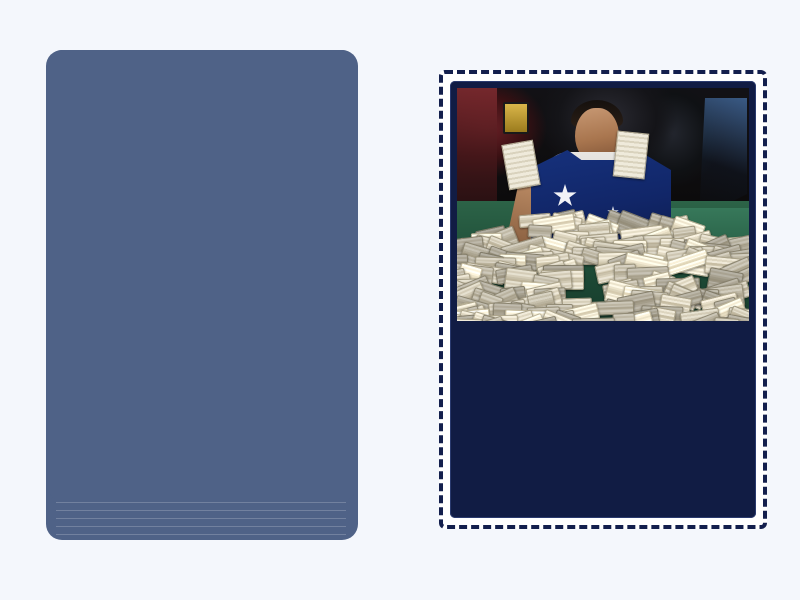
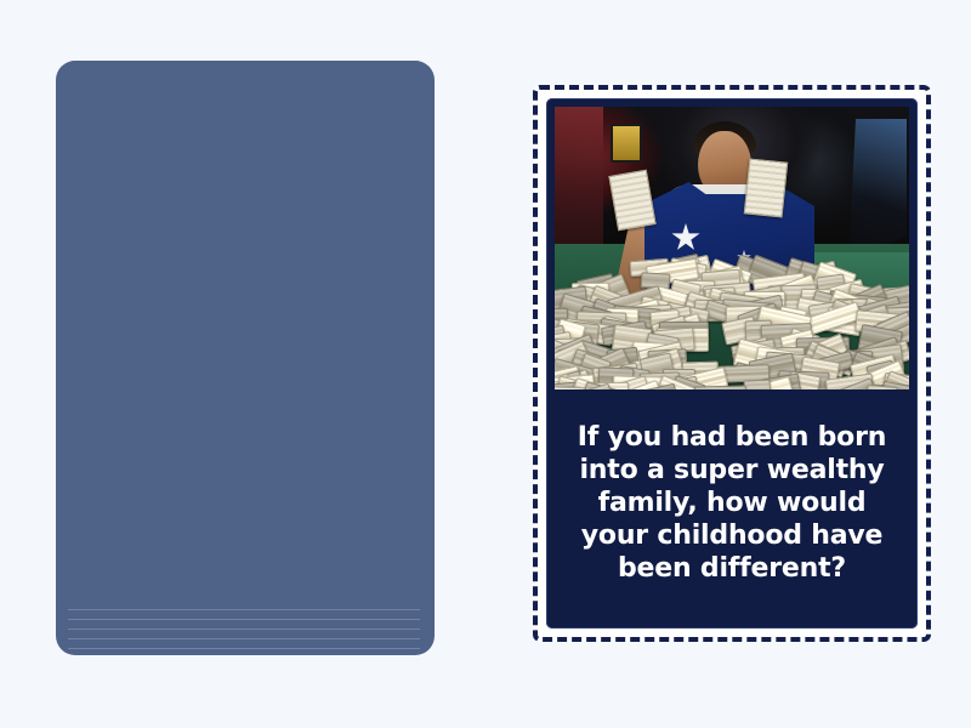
+ If you had been born into a super wealthy family, how would your childhood have been different?
